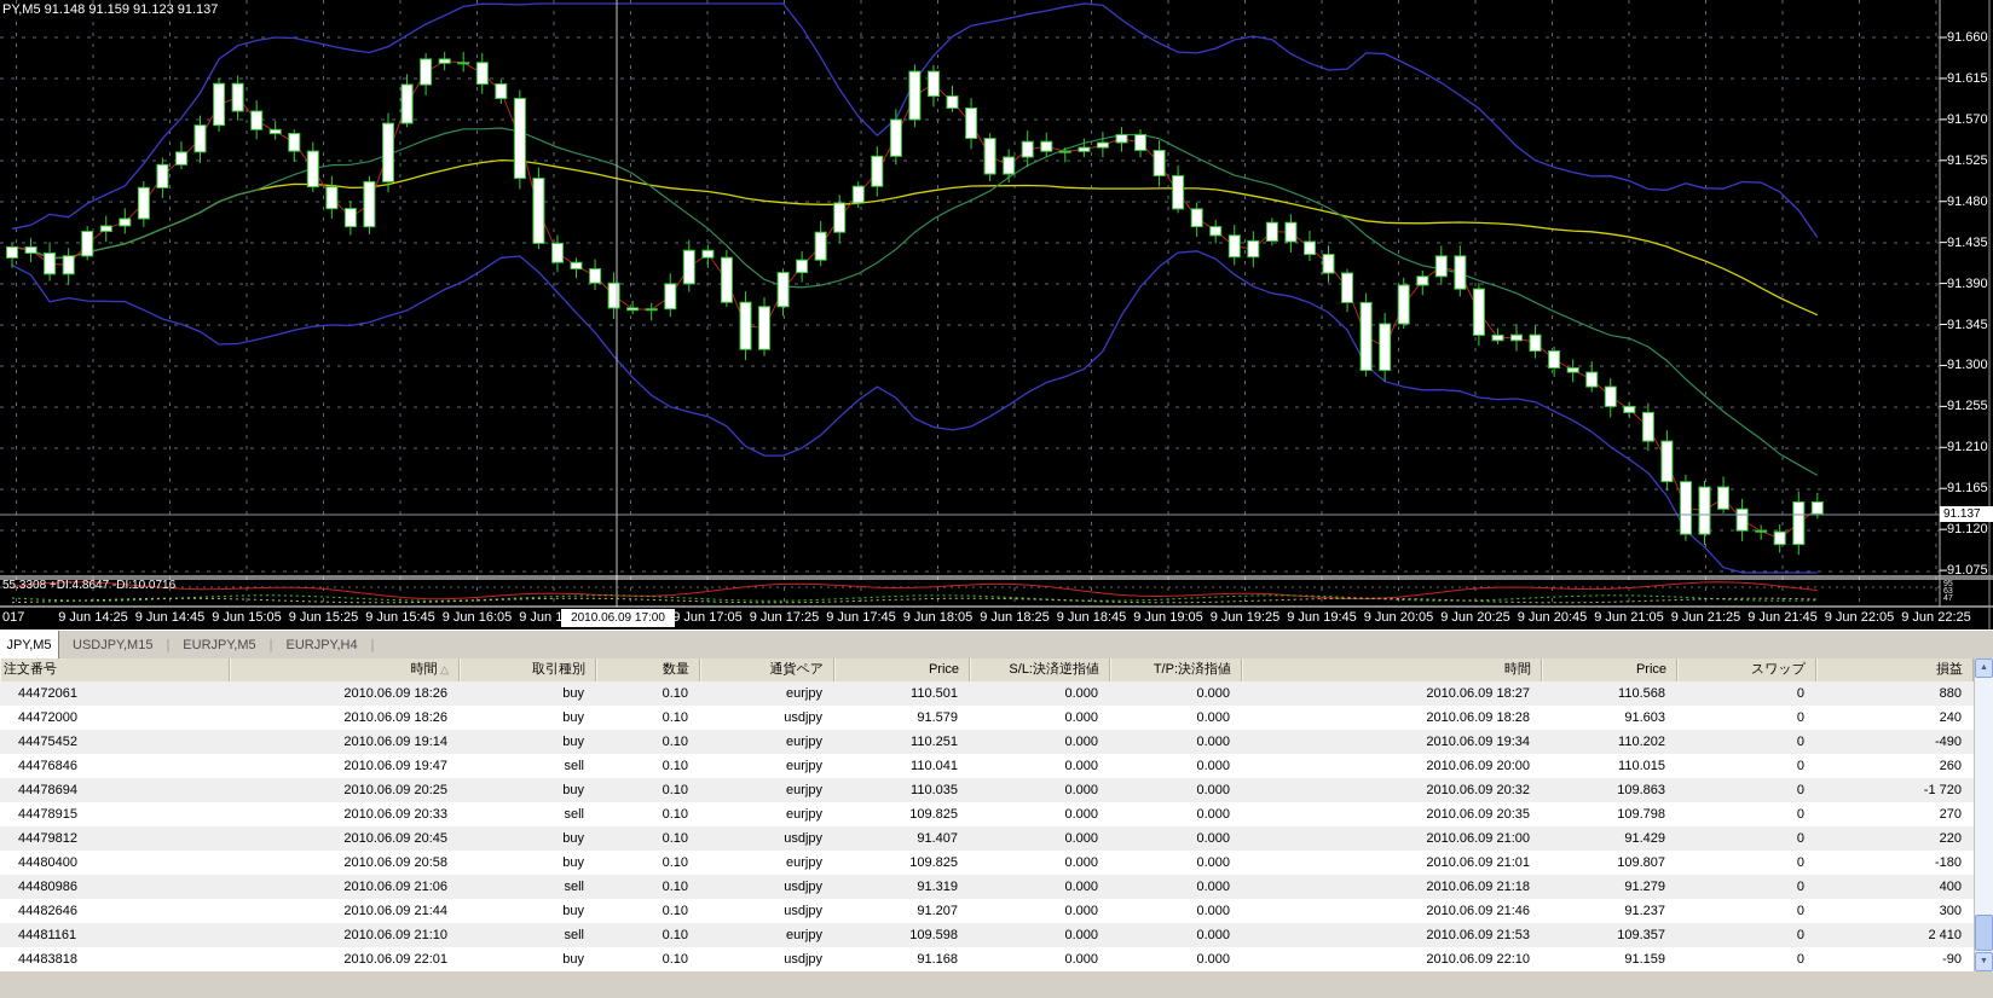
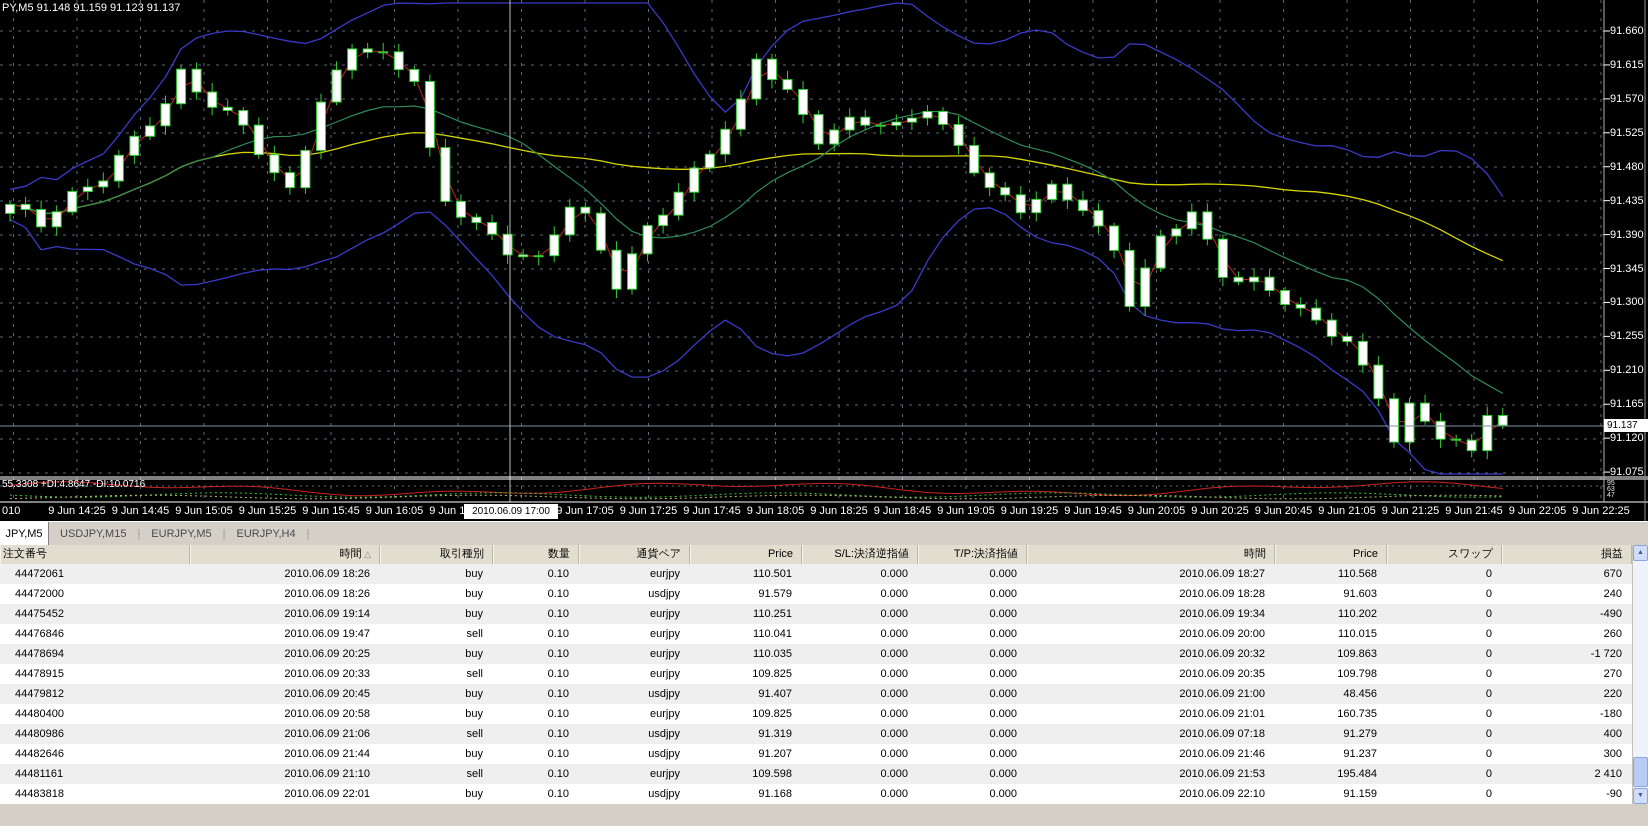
  PY,M5 91.148 91.159 91.123 91.137
  55.3308 +DI:4.8647 -DI:10.0716
  91.660
  91.615
  91.570
  91.525
  91.480
  91.435
  91.390
  91.345
  91.300
  91.255
  91.210
  91.165
  91.120
  91.075
  9 Jun 14:25
  9 Jun 14:45
  9 Jun 15:05
  9 Jun 15:25
  9 Jun 15:45
  9 Jun 16:05
  9 Jun 17:05
  9 Jun 17:25
  9 Jun 17:45
  9 Jun 18:05
  9 Jun 18:25
  9 Jun 18:45
  9 Jun 19:05
  9 Jun 19:25
  9 Jun 19:45
  9 Jun 20:05
  9 Jun 20:25
  9 Jun 20:45
  9 Jun 21:05
  9 Jun 21:25
  9 Jun 21:45
  9 Jun 22:05
  9 Jun 22:25
- 017
+ 010
  91.137
  2010.06.09 17:00
  JPY,M5
  USDJPY,M15
  |
  EURJPY,M5
  |
  EURJPY,H4
  |
  注文番号
  時間 △
  取引種別
  数量
  通貨ペア
  Price
  S/L:決済逆指値
  T/P:決済指値
  時間
  Price
  スワップ
  損益
  44472061
  2010.06.09 18:26
  buy
  0.10
  eurjpy
  110.501
  0.000
  0.000
  2010.06.09 18:27
  110.568
  0
- 880
+ 670
  44472000
  2010.06.09 18:26
  buy
  0.10
  usdjpy
  91.579
  0.000
  0.000
  2010.06.09 18:28
  91.603
  0
  240
  44475452
  2010.06.09 19:14
  buy
  0.10
  eurjpy
  110.251
  0.000
  0.000
  2010.06.09 19:34
  110.202
  0
  -490
  44476846
  2010.06.09 19:47
  sell
  0.10
  eurjpy
  110.041
  0.000
  0.000
  2010.06.09 20:00
  110.015
  0
  260
  44478694
  2010.06.09 20:25
  buy
  0.10
  eurjpy
  110.035
  0.000
  0.000
  2010.06.09 20:32
  109.863
  0
  -1 720
  44478915
  2010.06.09 20:33
  sell
  0.10
  eurjpy
  109.825
  0.000
  0.000
  2010.06.09 20:35
  109.798
  0
  270
  44479812
  2010.06.09 20:45
  buy
  0.10
  usdjpy
  91.407
  0.000
  0.000
  2010.06.09 21:00
- 91.429
+ 48.456
  0
  220
  44480400
  2010.06.09 20:58
  buy
  0.10
  eurjpy
  109.825
  0.000
  0.000
  2010.06.09 21:01
- 109.807
+ 160.735
  0
  -180
  44480986
  2010.06.09 21:06
  sell
  0.10
  usdjpy
  91.319
  0.000
  0.000
- 2010.06.09 21:18
+ 2010.06.09 07:18
  91.279
  0
  400
  44482646
  2010.06.09 21:44
  buy
  0.10
  usdjpy
  91.207
  0.000
  0.000
  2010.06.09 21:46
  91.237
  0
  300
  44481161
  2010.06.09 21:10
  sell
  0.10
  eurjpy
  109.598
  0.000
  0.000
  2010.06.09 21:53
- 109.357
+ 195.484
  0
  2 410
  44483818
  2010.06.09 22:01
  buy
  0.10
  usdjpy
  91.168
  0.000
  0.000
  2010.06.09 22:10
  91.159
  0
  -90
